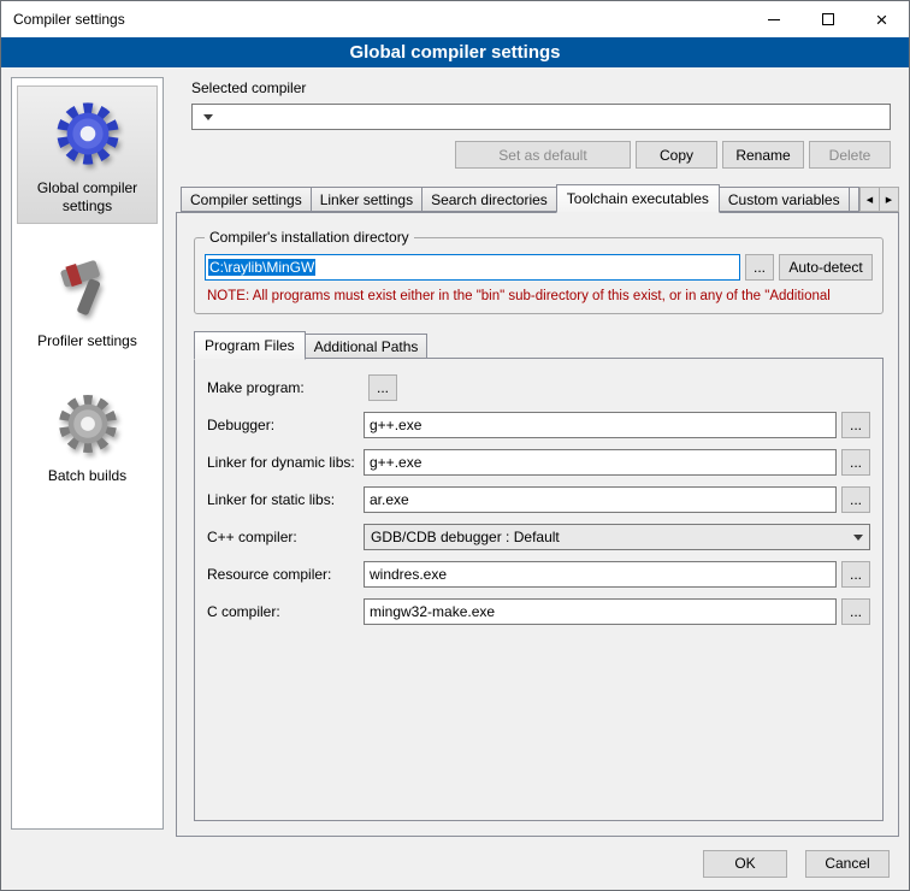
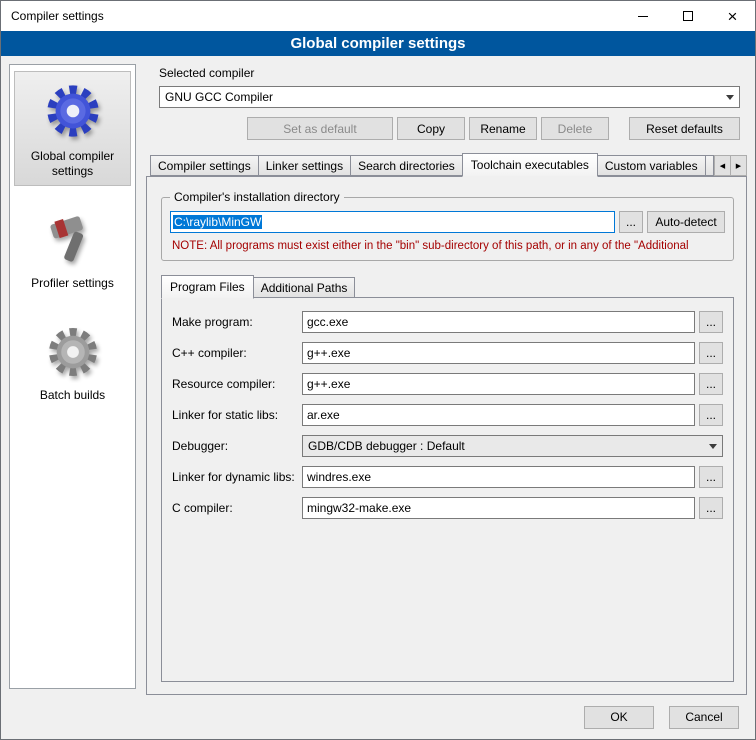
  Compiler settings
  ×
  Global compiler settings
  Global compiler settings
  Profiler settings
  Batch builds
  Selected compiler
+ GNU GCC Compiler
  Set as default
  Copy
  Rename
  Delete
+ Reset defaults
  Compiler settings
  Linker settings
  Search directories
  Toolchain executables
  Custom variables
  Compiler's installation directory
  C:\raylib\MinGW
  ...
  Auto-detect
- NOTE: All programs must exist either in the "bin" sub-directory of this exist, or in any of the "Additional
+ NOTE: All programs must exist either in the "bin" sub-directory of this path, or in any of the "Additional
  Program Files
  Additional Paths
  Make program:
+ gcc.exe
  ...
- Debugger:
+ C++ compiler:
  g++.exe
  ...
- Linker for dynamic libs:
+ Resource compiler:
  g++.exe
  ...
  Linker for static libs:
  ar.exe
  ...
- C++ compiler:
+ Debugger:
  GDB/CDB debugger : Default
- Resource compiler:
+ Linker for dynamic libs:
  windres.exe
  ...
  C compiler:
  mingw32-make.exe
  ...
  OK
  Cancel
